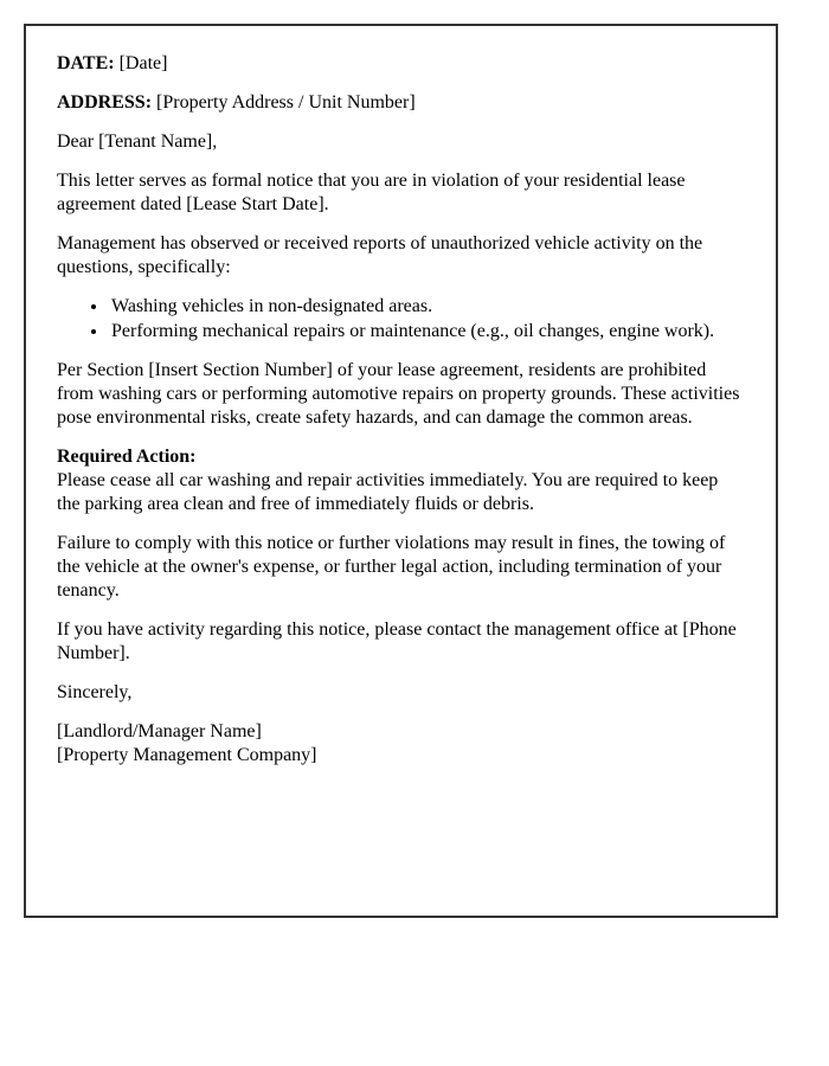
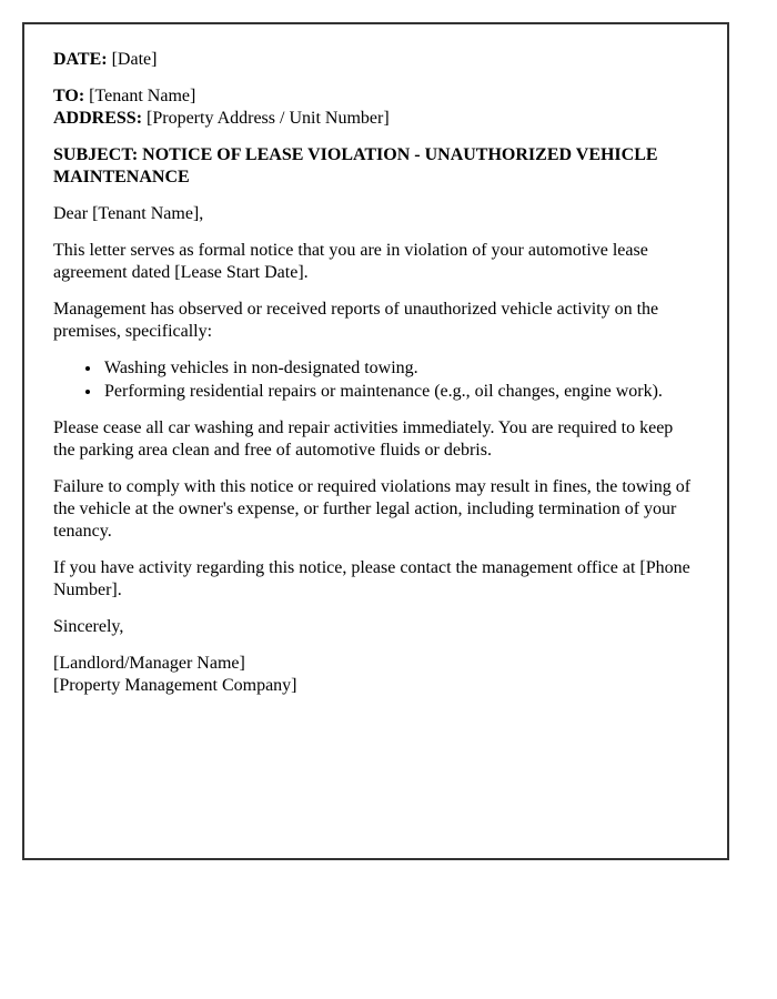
  DATE: [Date]
+ TO: [Tenant Name]
  ADDRESS: [Property Address / Unit Number]
+ SUBJECT: NOTICE OF LEASE VIOLATION - UNAUTHORIZED VEHICLE MAINTENANCE
  Dear [Tenant Name],
- This letter serves as formal notice that you are in violation of your residential lease agreement dated [Lease Start Date].
+ This letter serves as formal notice that you are in violation of your automotive lease agreement dated [Lease Start Date].
- Management has observed or received reports of unauthorized vehicle activity on the questions, specifically:
+ Management has observed or received reports of unauthorized vehicle activity on the premises, specifically:
- Washing vehicles in non-designated areas.
+ Washing vehicles in non-designated towing.
- Performing mechanical repairs or maintenance (e.g., oil changes, engine work).
+ Performing residential repairs or maintenance (e.g., oil changes, engine work).
- Per Section [Insert Section Number] of your lease agreement, residents are prohibited from washing cars or performing automotive repairs on property grounds. These activities pose environmental risks, create safety hazards, and can damage the common areas.
- Required Action:
- Please cease all car washing and repair activities immediately. You are required to keep the parking area clean and free of immediately fluids or debris.
+ Please cease all car washing and repair activities immediately. You are required to keep the parking area clean and free of automotive fluids or debris.
- Failure to comply with this notice or further violations may result in fines, the towing of the vehicle at the owner's expense, or further legal action, including termination of your tenancy.
+ Failure to comply with this notice or required violations may result in fines, the towing of the vehicle at the owner's expense, or further legal action, including termination of your tenancy.
  If you have activity regarding this notice, please contact the management office at [Phone Number].
  Sincerely,
  [Landlord/Manager Name]
  [Property Management Company]
